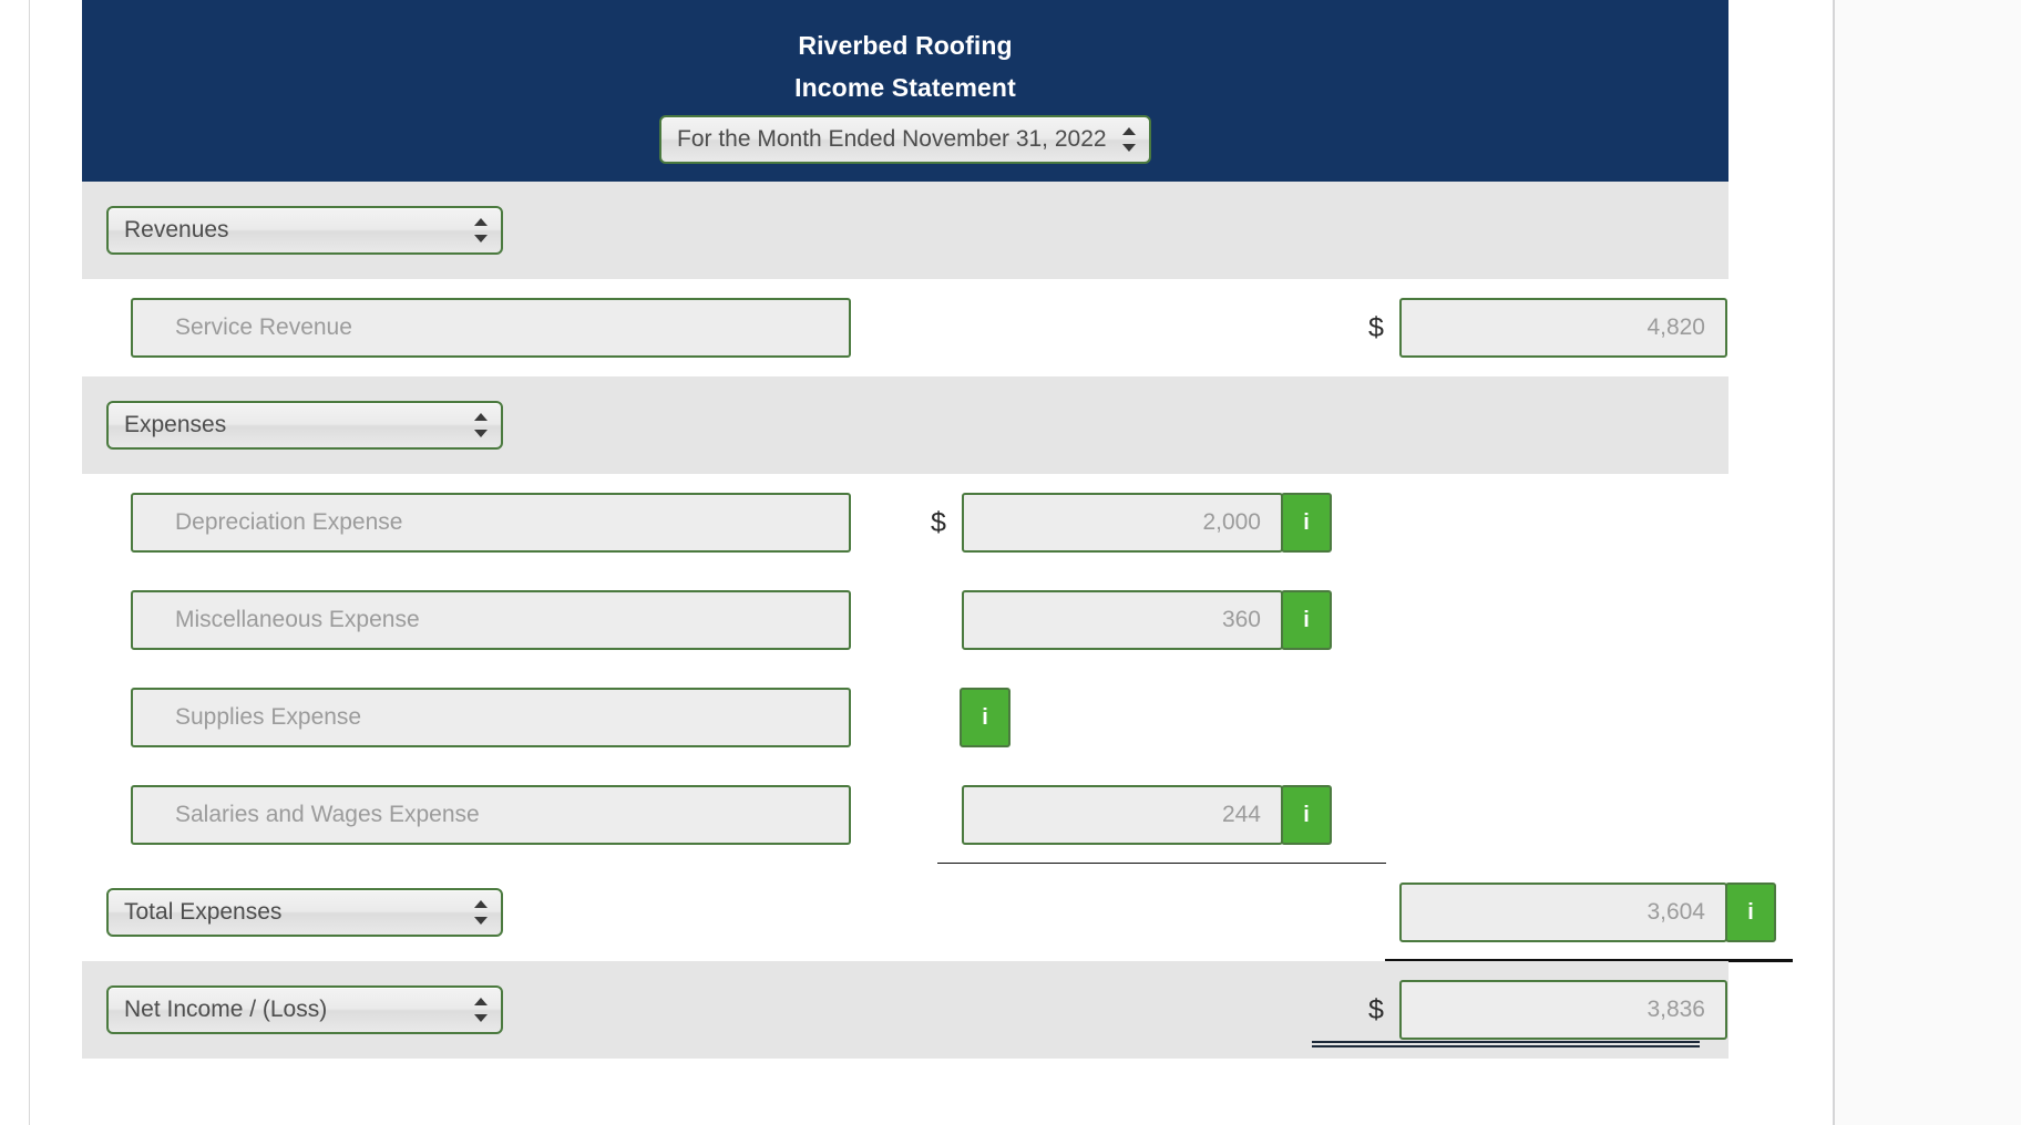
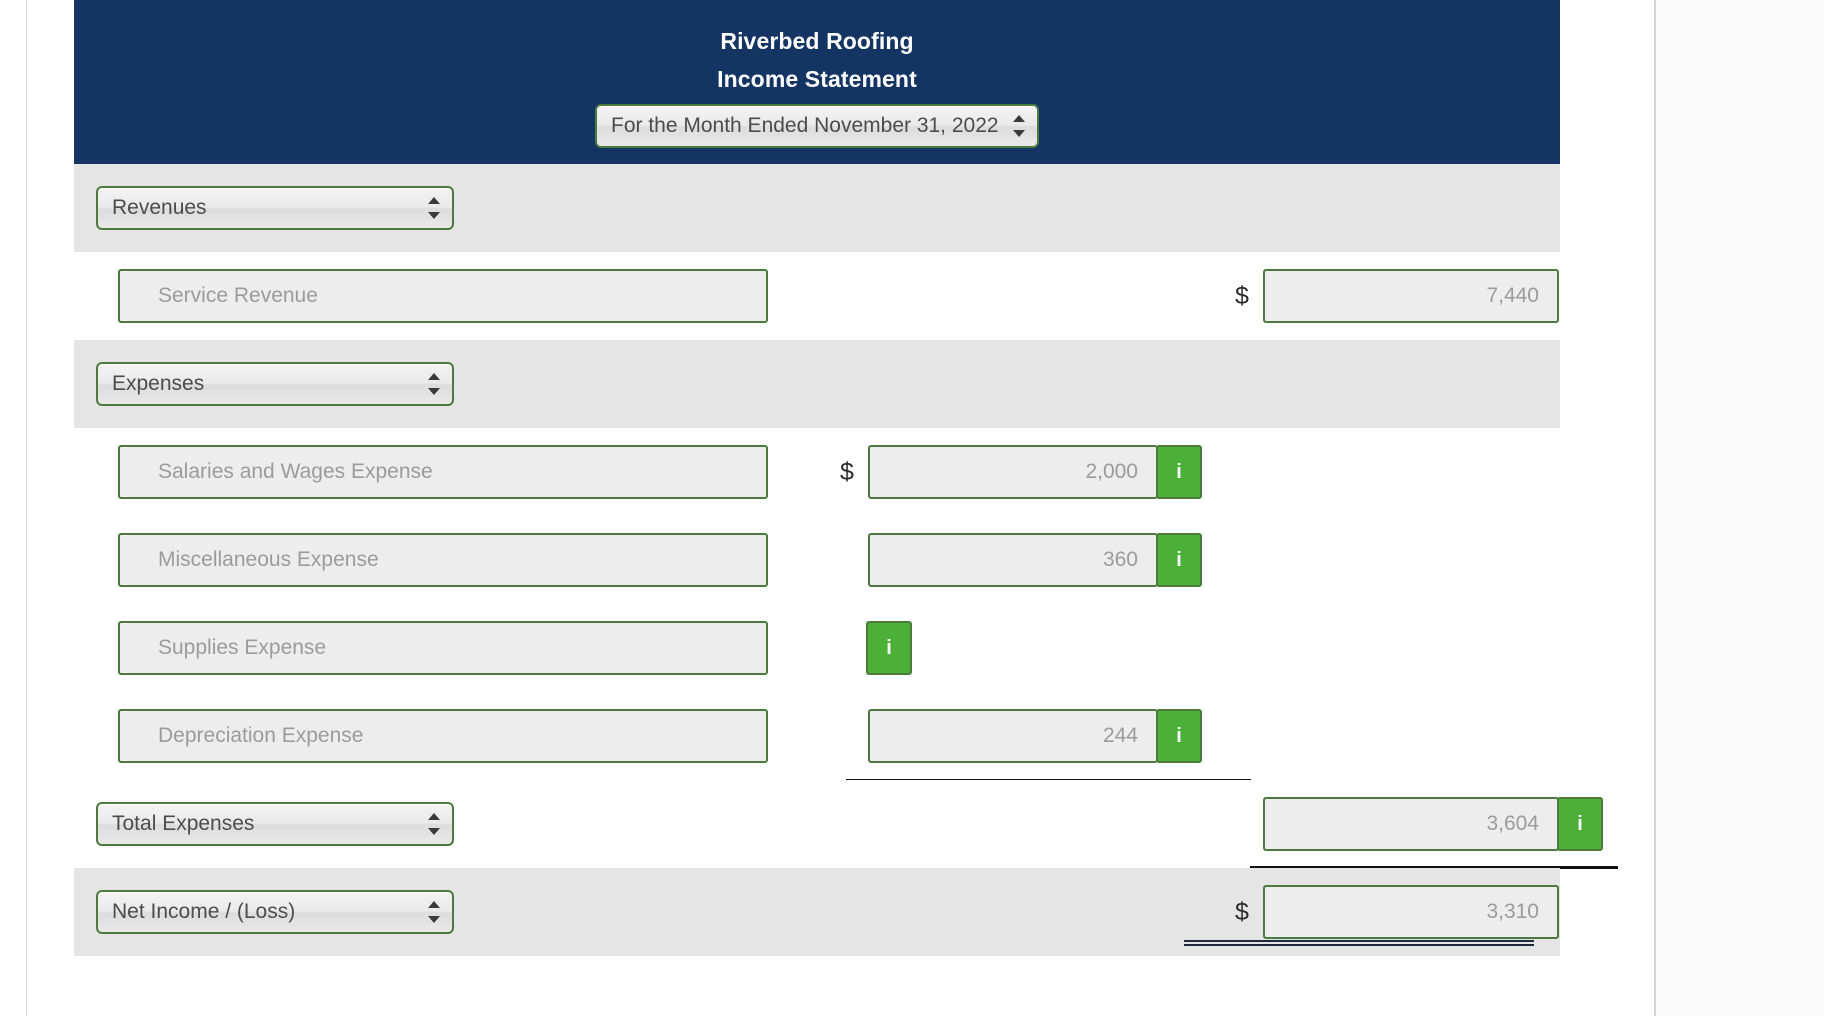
  Riverbed Roofing
  Income Statement
  For the Month Ended November 31, 2022
  Revenues
  Service Revenue
  $
- 4,820
+ 7,440
  Expenses
- Depreciation Expense
+ Salaries and Wages Expense
  $
  2,000
  i
  Miscellaneous Expense
  360
  i
  Supplies Expense
  i
- Salaries and Wages Expense
+ Depreciation Expense
  244
  i
  Total Expenses
  3,604
  i
  Net Income / (Loss)
  $
- 3,836
+ 3,310
